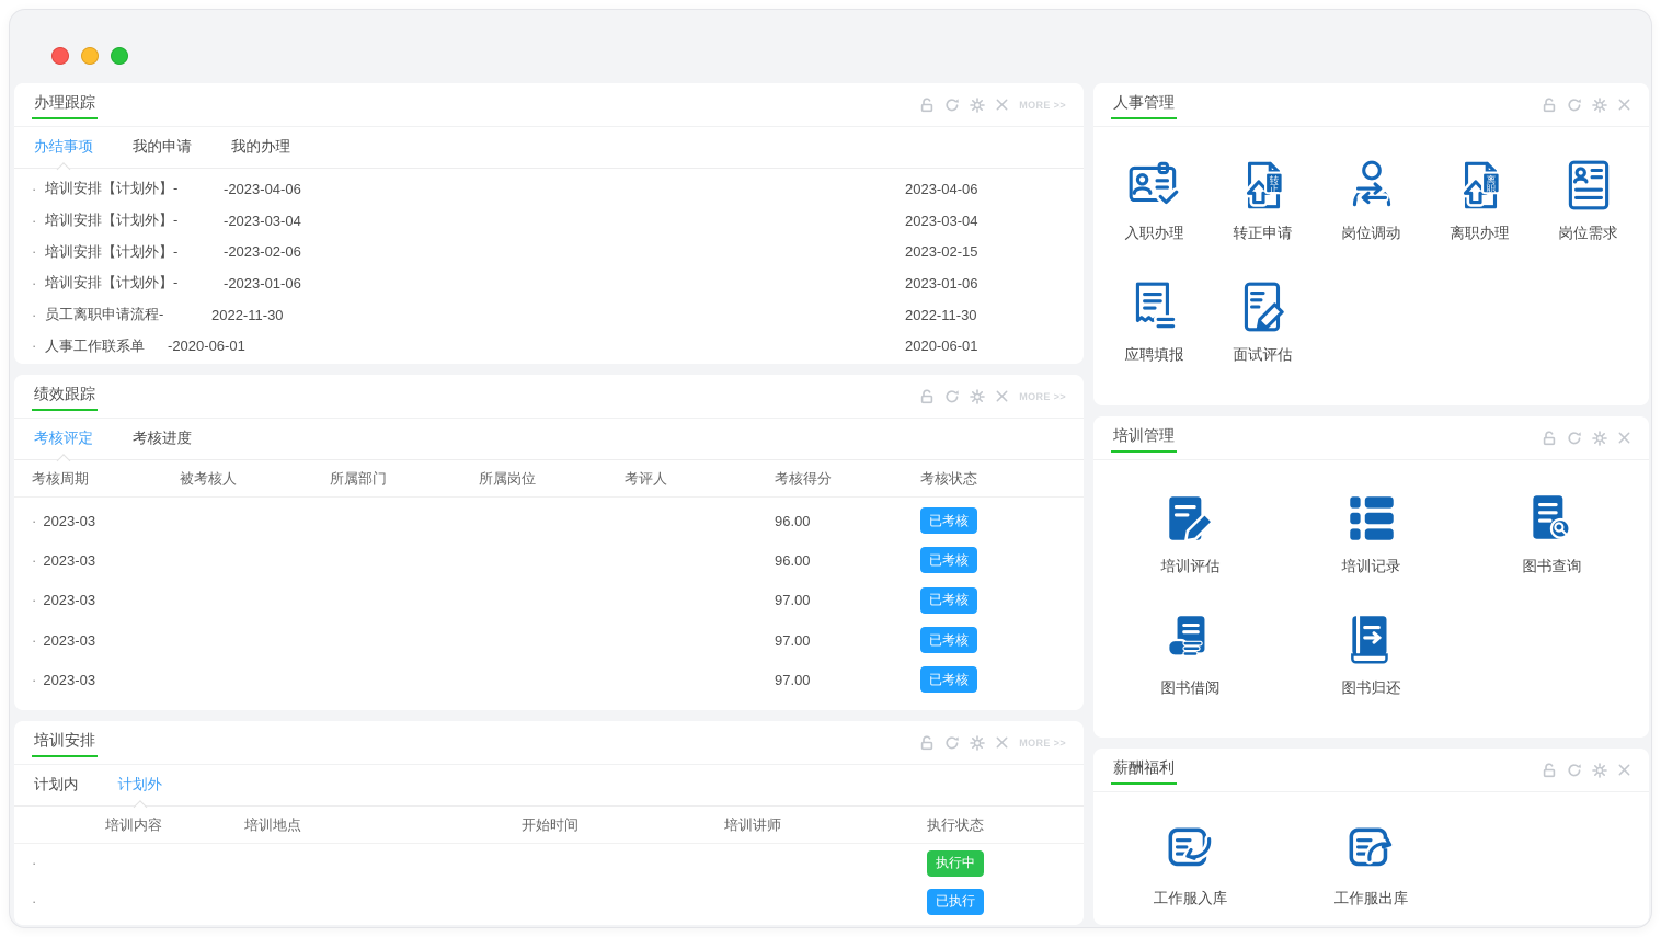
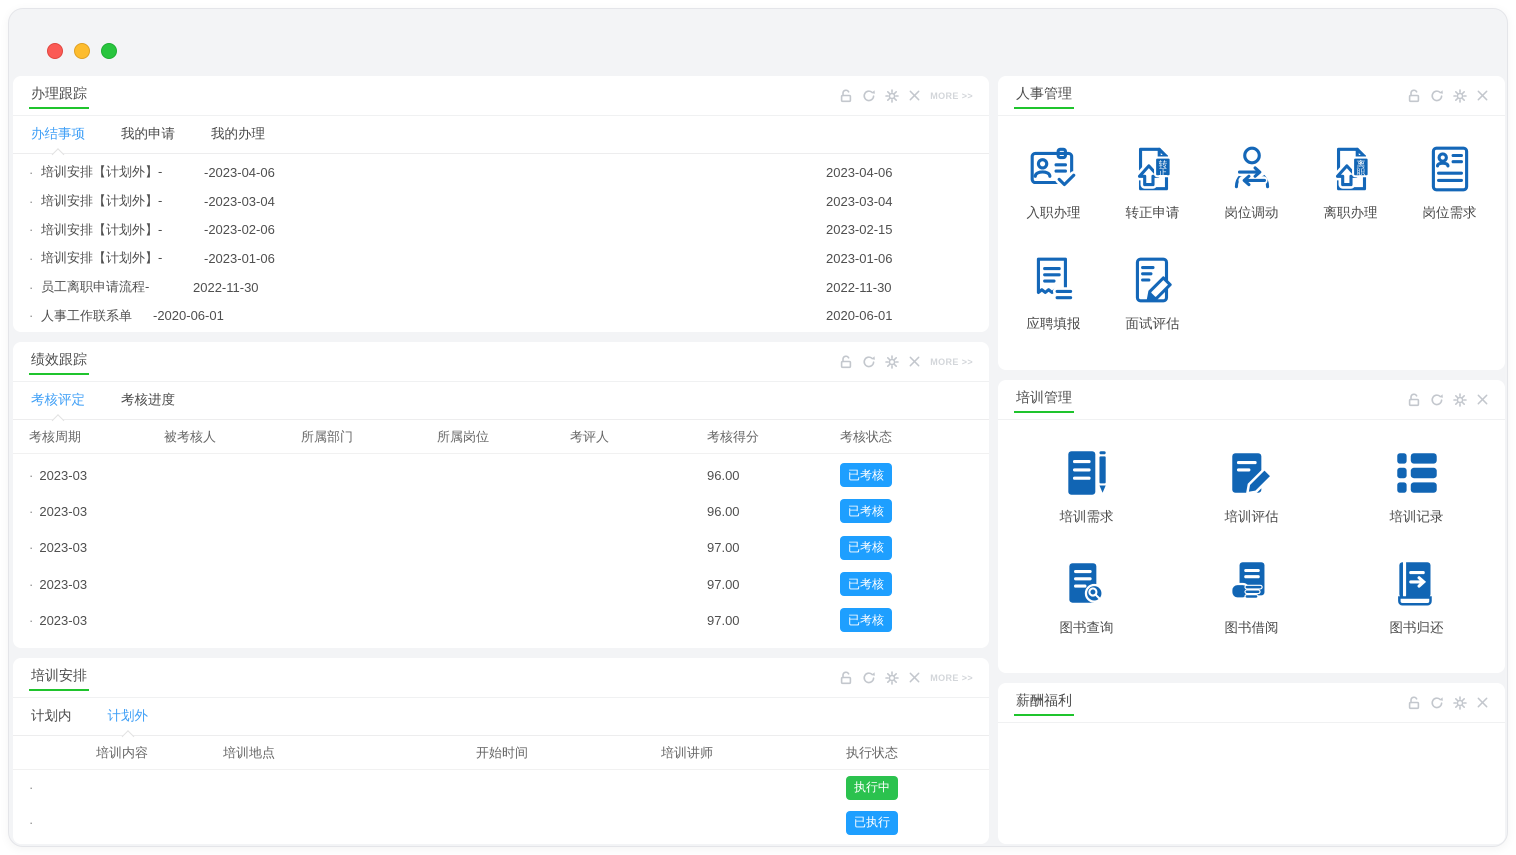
  办理跟踪
  MORE >>
  办结事项
  我的申请
  我的办理
  ·
  培训安排【计划外】-
  -2023-04-06
  2023-04-06
  ·
  培训安排【计划外】-
  -2023-03-04
  2023-03-04
  ·
  培训安排【计划外】-
  -2023-02-06
  2023-02-15
  ·
  培训安排【计划外】-
  -2023-01-06
  2023-01-06
  ·
  员工离职申请流程-
  2022-11-30
  2022-11-30
  ·
  人事工作联系单
  -2020-06-01
  2020-06-01
  绩效跟踪
  MORE >>
  考核评定
  考核进度
  考核周期
  被考核人
  所属部门
  所属岗位
  考评人
  考核得分
  考核状态
  · 2023-03
  96.00
  已考核
  · 2023-03
  96.00
  已考核
  · 2023-03
  97.00
  已考核
  · 2023-03
  97.00
  已考核
  · 2023-03
  97.00
  已考核
  培训安排
  MORE >>
  计划内
  计划外
  培训内容
  培训地点
  开始时间
  培训讲师
  执行状态
  ·
  执行中
  ·
  已执行
  人事管理
  入职办理
  转
  正
  转正申请
  岗位调动
  离
  职
  离职办理
  岗位需求
  应聘填报
  面试评估
  培训管理
+ 培训需求
  培训评估
  培训记录
  图书查询
  图书借阅
  图书归还
  薪酬福利
- 工作服入库
- 工作服出库
